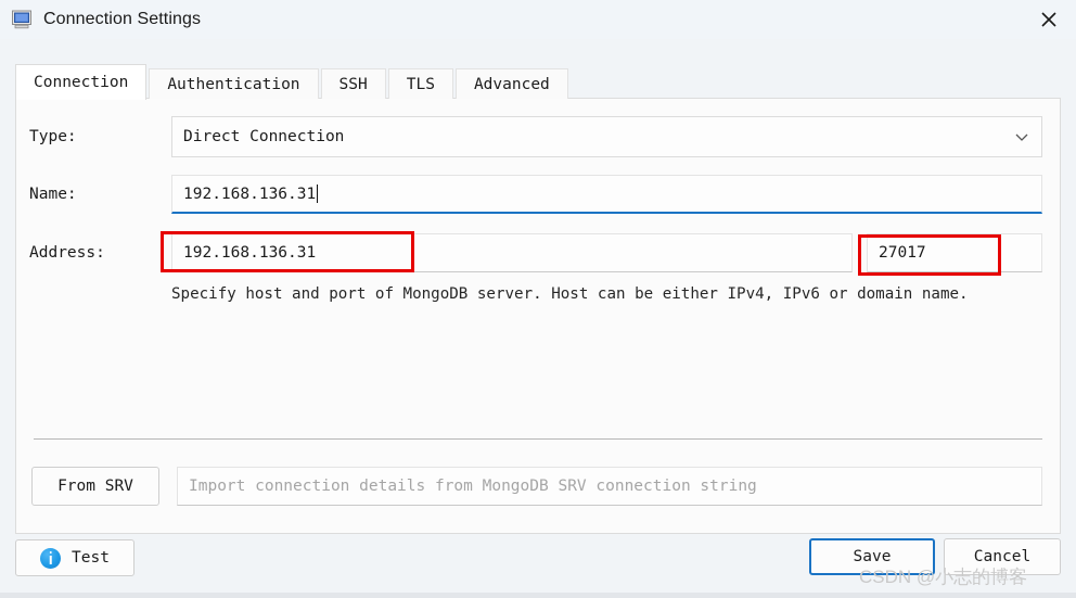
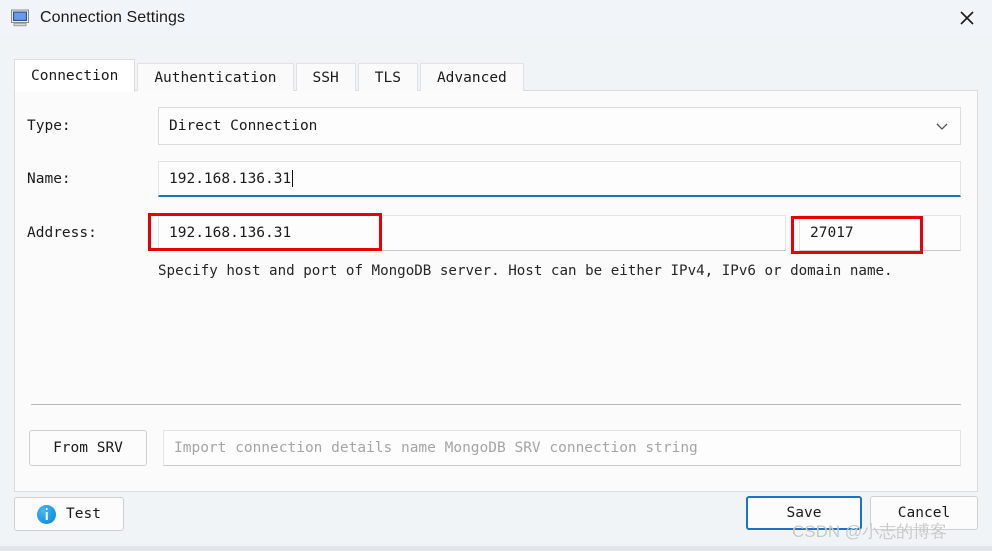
  Connection Settings
  Connection
  Authentication
  SSH
  TLS
  Advanced
  Type:
  Direct Connection
  Name:
  192.168.136.31
  Address:
  192.168.136.31
  :
  27017
  Specify host and port of MongoDB server. Host can be either IPv4, IPv6 or domain name.
  From SRV
- Import connection details from MongoDB SRV connection string
+ Import connection details name MongoDB SRV connection string
  Test
  Save
  Cancel
  CSDN @小志的博客
